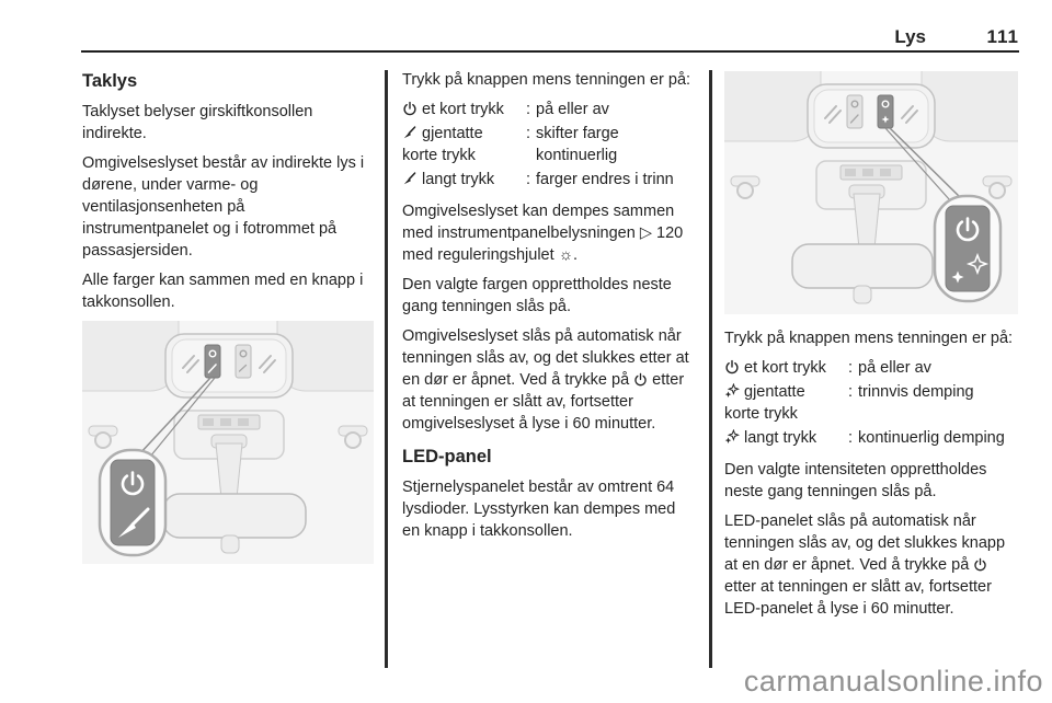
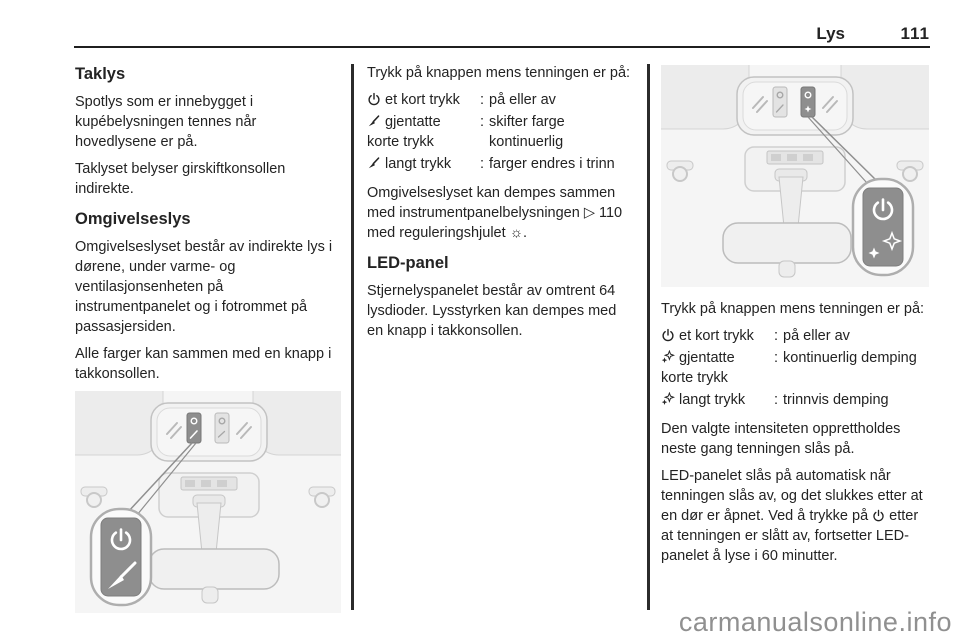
  Lys
  111
  Taklys
+ Spotlys som er innebygget i kupébelysningen tennes når hovedlysene er på.
  Taklyset belyser girskiftkonsollen indirekte.
+ Omgivelseslys
  Omgivelseslyset består av indirekte lys i dørene, under varme- og ventilasjonsenheten på instrumentpanelet og i fotrommet på passasjersiden.
  Alle farger kan sammen med en knapp i takkonsollen.
  Trykk på knappen mens tenningen er på:
  et kort trykk
  :
  på eller av
  gjentatte korte trykk
  :
  skifter farge kontinuerlig
  langt trykk
  :
  farger endres i trinn
- Omgivelseslyset kan dempes sammen med instrumentpanelbelysningen ▷ 120 med reguleringshjulet ☼.
+ Omgivelseslyset kan dempes sammen med instrumentpanelbelysningen ▷ 110 med reguleringshjulet ☼.
- Den valgte fargen opprettholdes neste gang tenningen slås på.
- Omgivelseslyset slås på automatisk når tenningen slås av, og det slukkes etter at en dør er åpnet. Ved å trykke på etter at tenningen er slått av, fortsetter omgivelseslyset å lyse i 60 minutter.
  LED-panel
  Stjernelyspanelet består av omtrent 64 lysdioder. Lysstyrken kan dempes med en knapp i takkonsollen.
  Trykk på knappen mens tenningen er på:
  et kort trykk
  :
  på eller av
  gjentatte korte trykk
  :
- trinnvis demping
+ kontinuerlig demping
  langt trykk
  :
- kontinuerlig demping
+ trinnvis demping
  Den valgte intensiteten opprettholdes neste gang tenningen slås på.
- LED-panelet slås på automatisk når tenningen slås av, og det slukkes knapp at en dør er åpnet. Ved å trykke påetter at tenningen er slått av, fortsetter LED-panelet å lyse i 60 minutter.
+ LED-panelet slås på automatisk når tenningen slås av, og det slukkes etter at en dør er åpnet. Ved å trykke på etter at tenningen er slått av, fortsetter LED-panelet å lyse i 60 minutter.
  carmanualsonline.info
